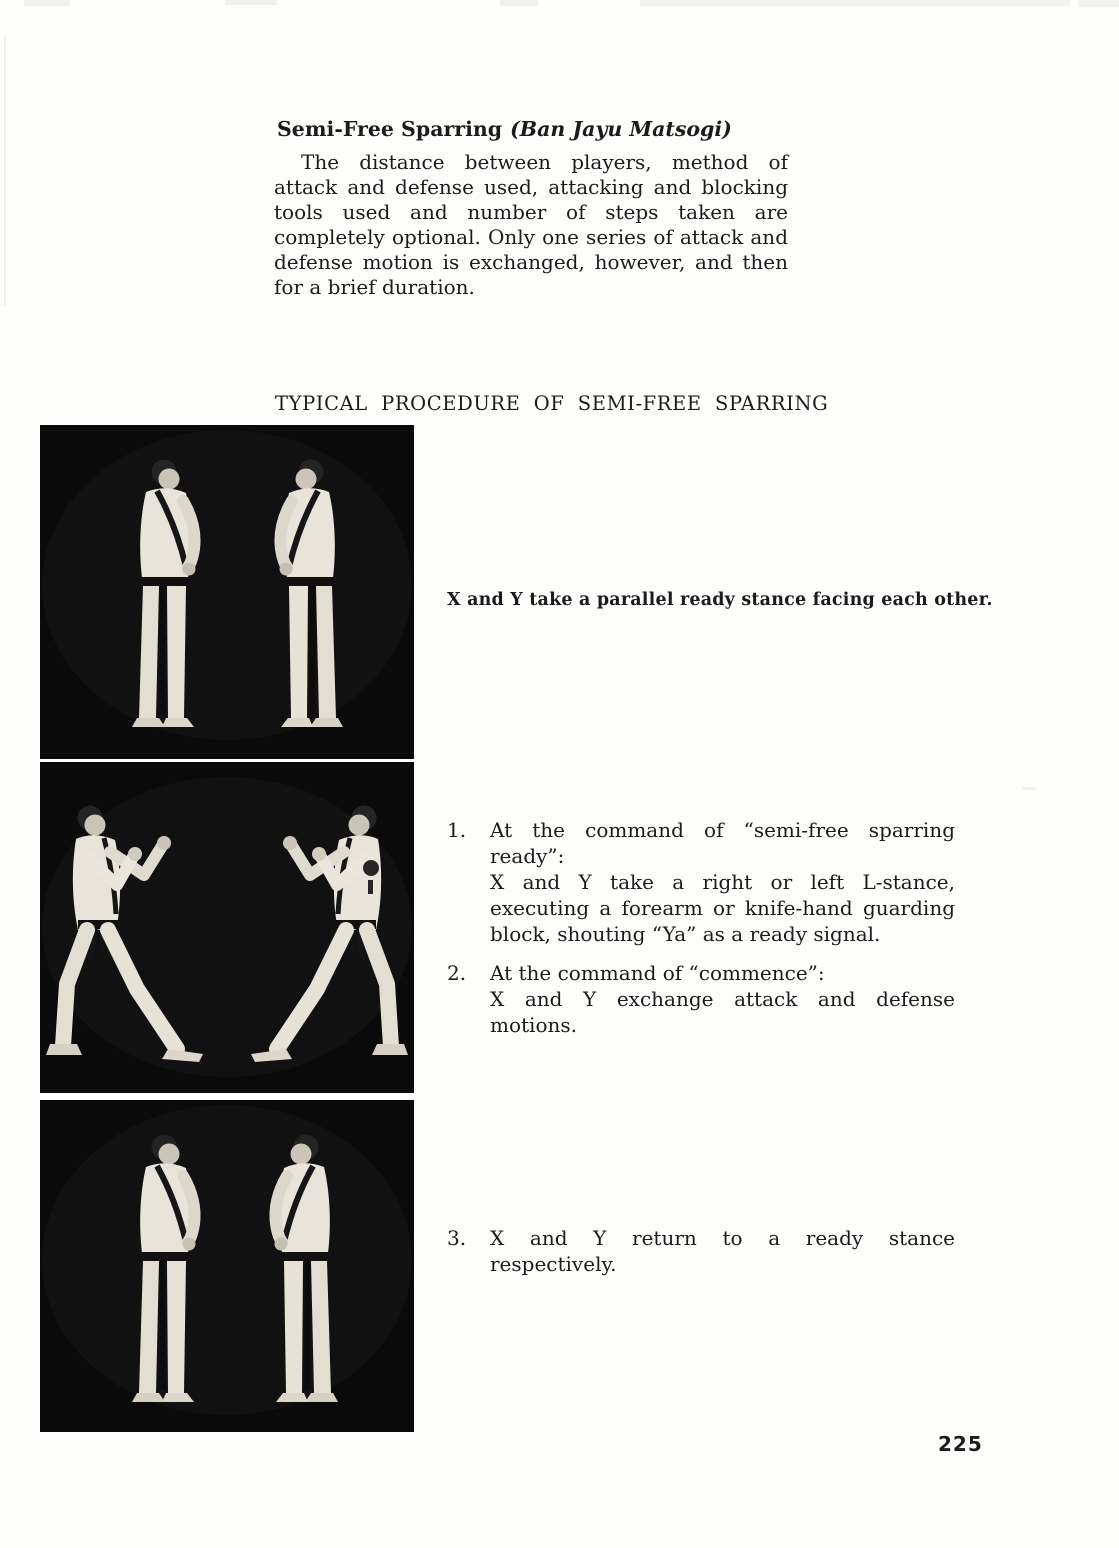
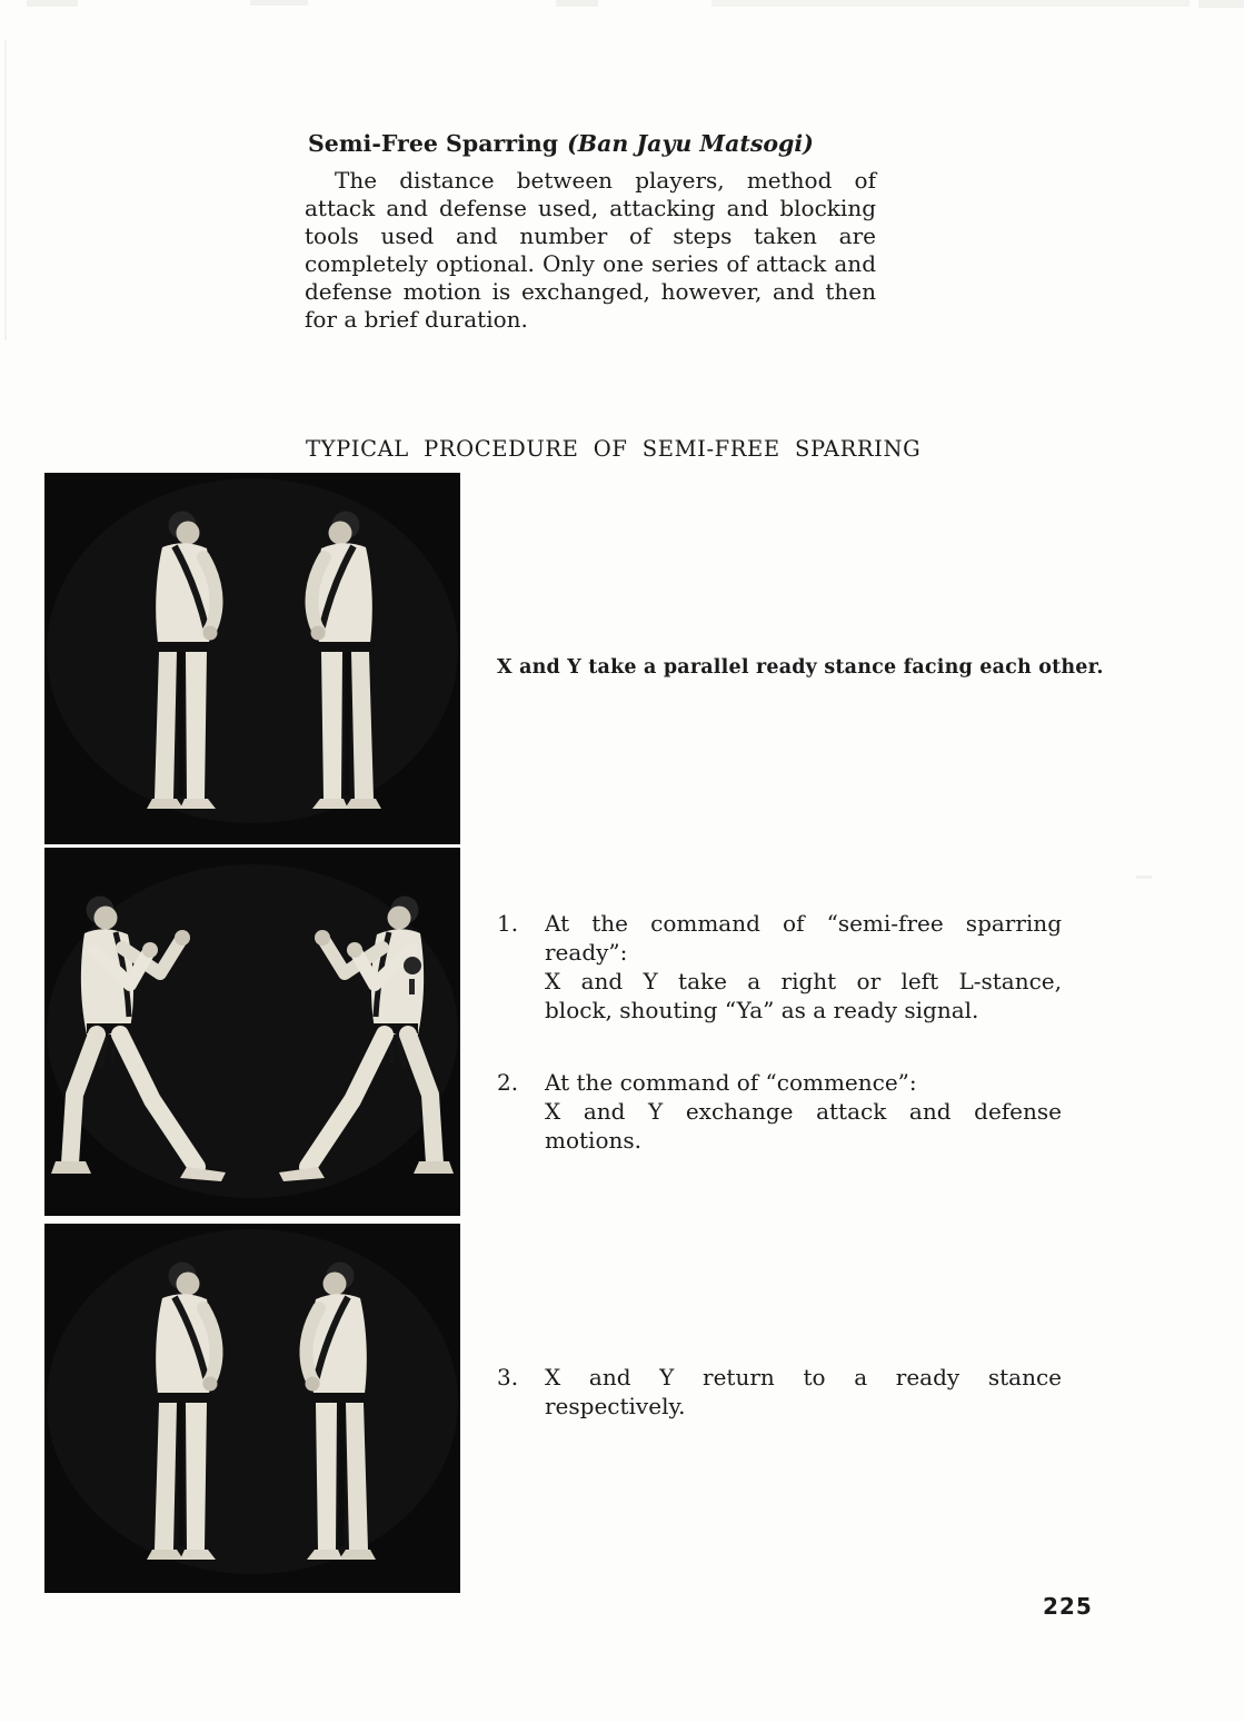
  Semi-Free Sparring (Ban Jayu Matsogi)
  The distance between players, method of attack and defense used, attacking and blocking tools used and number of steps taken are completely optional. Only one series of attack and defense motion is exchanged, however, and then for a brief duration.
  TYPICAL PROCEDURE OF SEMI-FREE SPARRING
  X and Y take a parallel ready stance facing each other.
  1.
  At the command of “semi-free sparring
  ready”:
  X and Y take a right or left L-stance,
- executing a forearm or knife-hand guarding
  block, shouting “Ya” as a ready signal.
  2.
  At the command of “commence”:
  X and Y exchange attack and defense
  motions.
  3.
  X and Y return to a ready stance
  respectively.
  225
